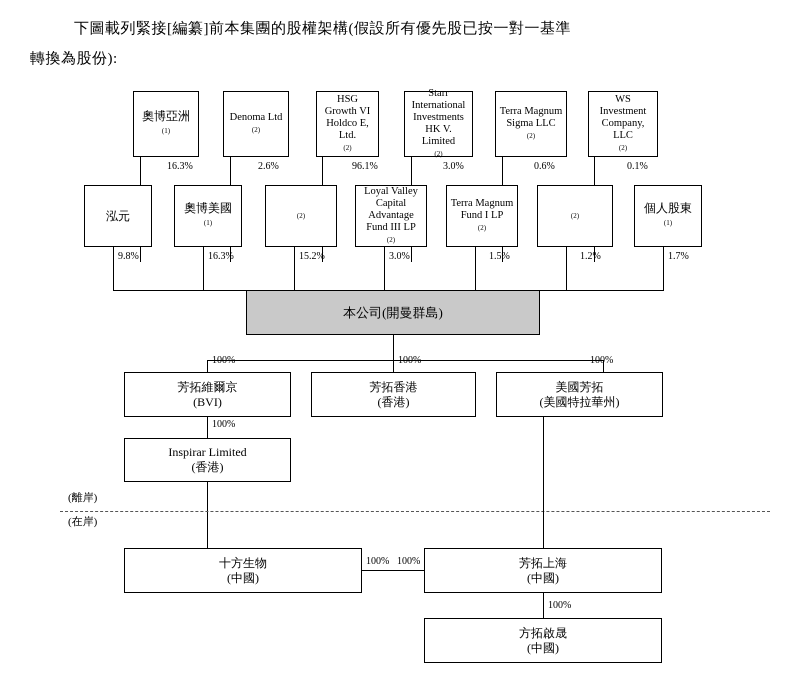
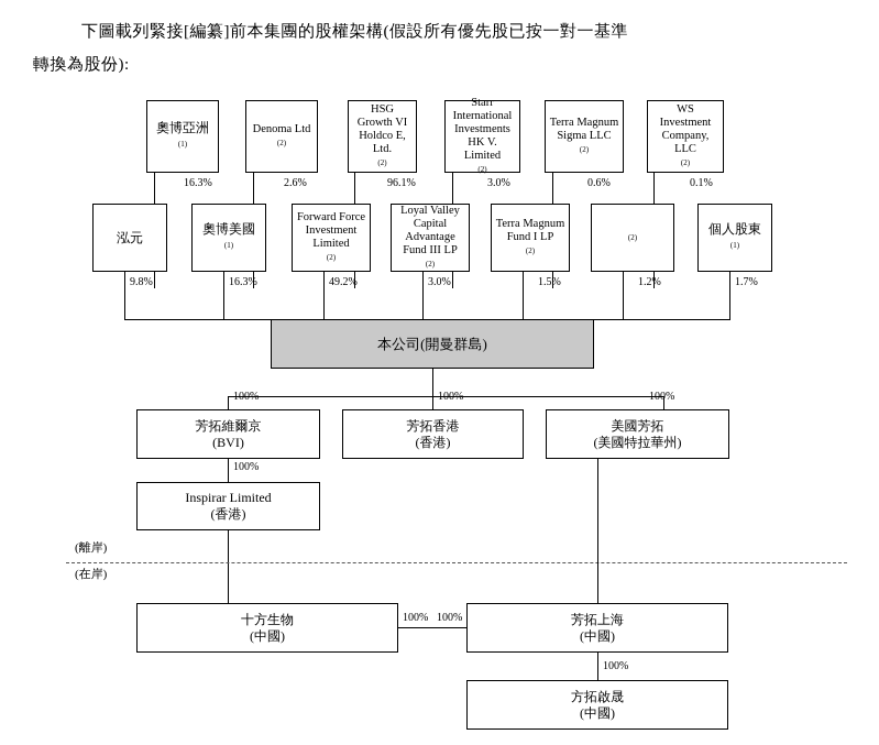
  下圖載列緊接[編纂]前本集團的股權架構(假設所有優先股已按一對一基準
  轉換為股份):
  奧博亞洲
  (1)
  Denoma Ltd
  (2)
  HSG Growth VI Holdco E, Ltd.
  (2)
  Starr International Investments HK V. Limited
  (2)
  Terra Magnum Sigma LLC
  (2)
  WS Investment Company, LLC
  (2)
  16.3%
  2.6%
  96.1%
  3.0%
  0.6%
  0.1%
  泓元
  奧博美國
  (1)
+ Forward Force Investment Limited
  (2)
  Loyal Valley Capital Advantage Fund III LP
  (2)
  Terra Magnum Fund I LP
  (2)
  (2)
  個人股東
  (1)
  9.8%
  16.3%
- 15.2%
+ 49.2%
  3.0%
  1.5%
  1.2%
  1.7%
  本公司(開曼群島)
  100%
  100%
  100%
  芳拓維爾京
  (BVI)
  芳拓香港
  (香港)
  美國芳拓
  (美國特拉華州)
  100%
  Inspirar Limited
  (香港)
  (離岸)
  (在岸)
  十方生物
  (中國)
  芳拓上海
  (中國)
  100%
  100%
  100%
  方拓啟晟
  (中國)
